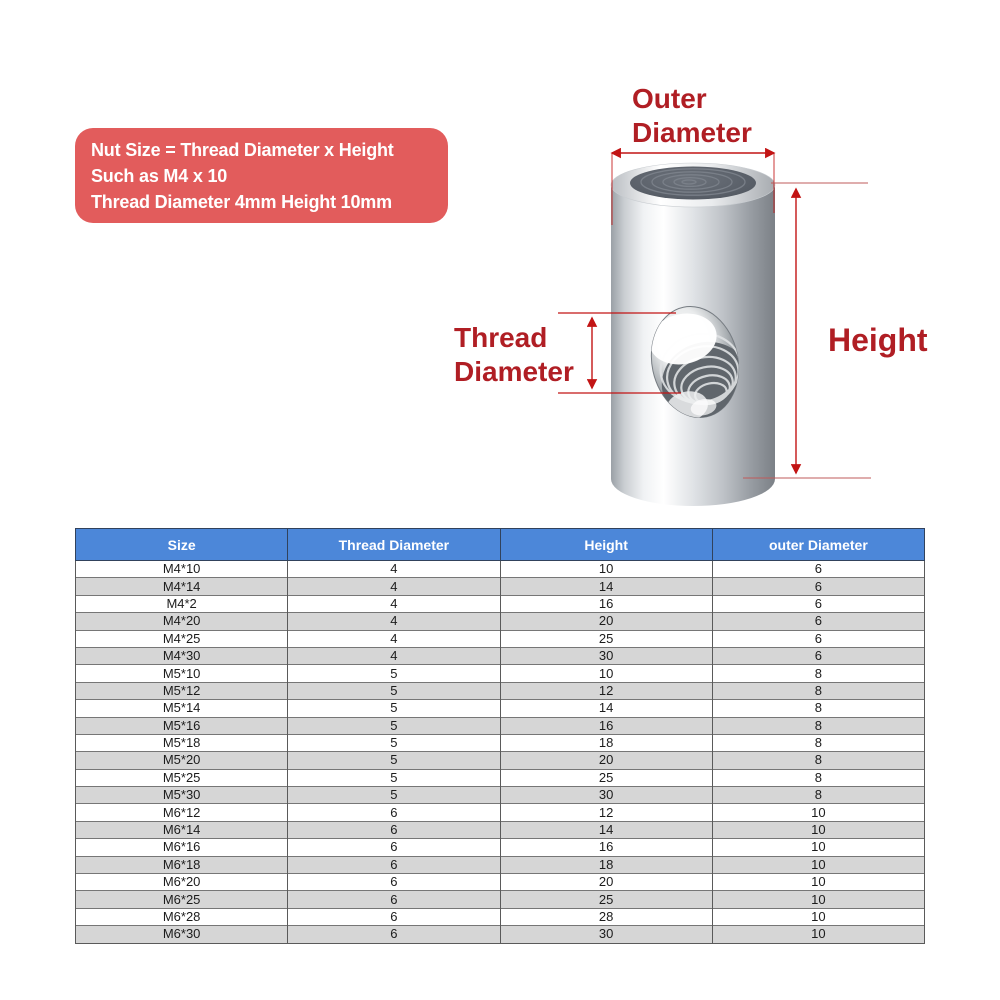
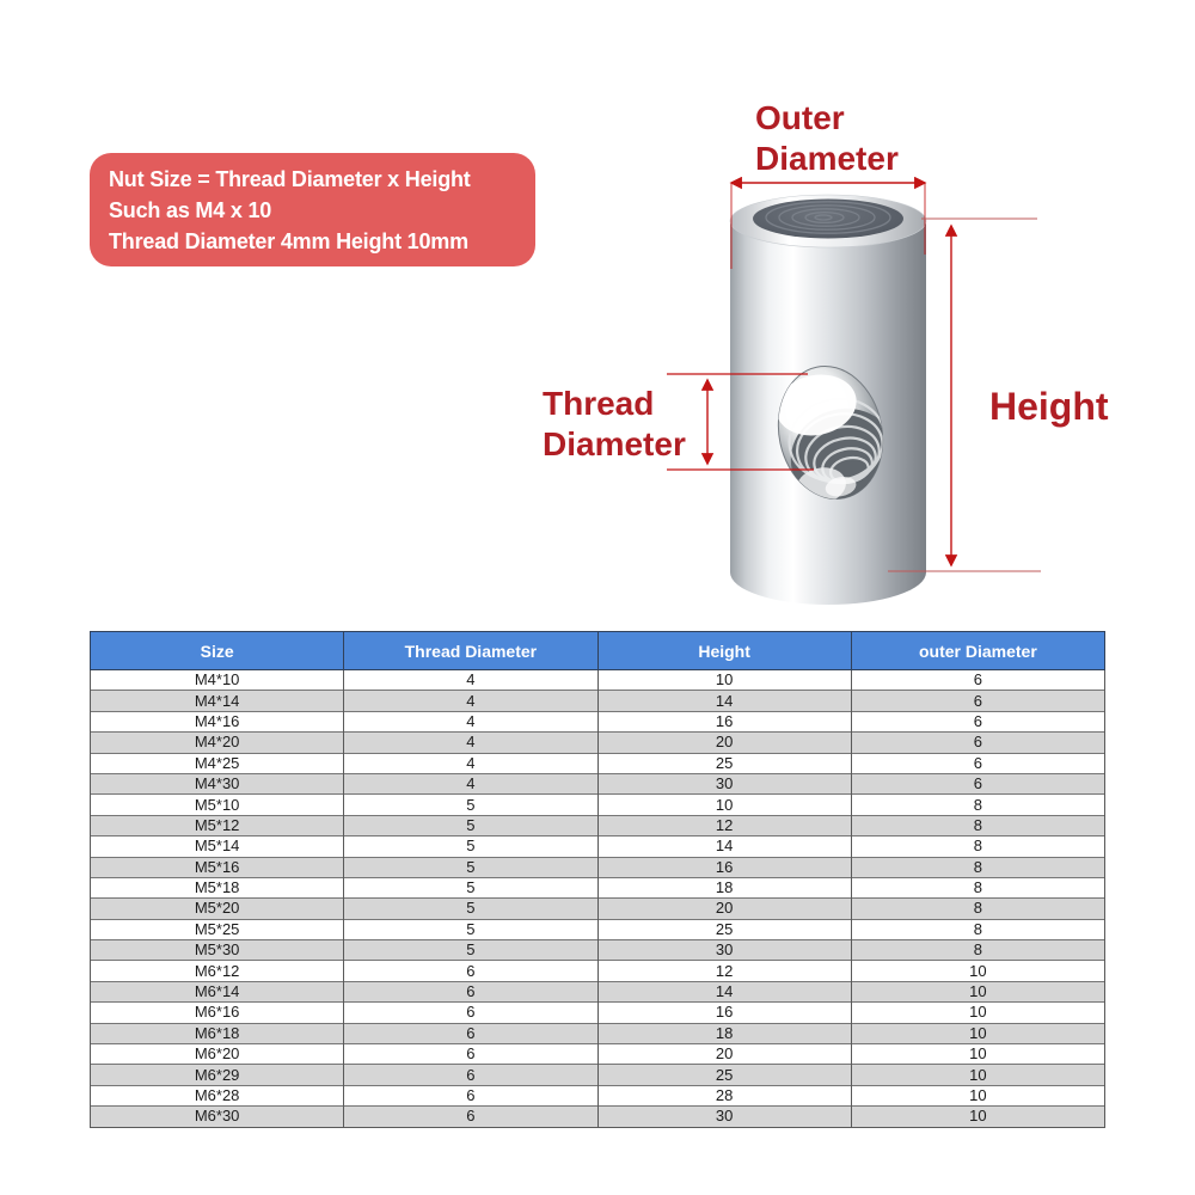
  Nut Size = Thread Diameter x Height
  Such as M4 x 10
  Thread Diameter 4mm Height 10mm
  Outer
  Diameter
  Height
  Thread
  Diameter
  Size	Thread Diameter	Height	outer Diameter
  M4*10	4	10	6
  M4*14	4	14	6
- M4*2	4	16	6
+ M4*16	4	16	6
  M4*20	4	20	6
  M4*25	4	25	6
  M4*30	4	30	6
  M5*10	5	10	8
  M5*12	5	12	8
  M5*14	5	14	8
  M5*16	5	16	8
  M5*18	5	18	8
  M5*20	5	20	8
  M5*25	5	25	8
  M5*30	5	30	8
  M6*12	6	12	10
  M6*14	6	14	10
  M6*16	6	16	10
  M6*18	6	18	10
  M6*20	6	20	10
- M6*25	6	25	10
+ M6*29	6	25	10
  M6*28	6	28	10
  M6*30	6	30	10
